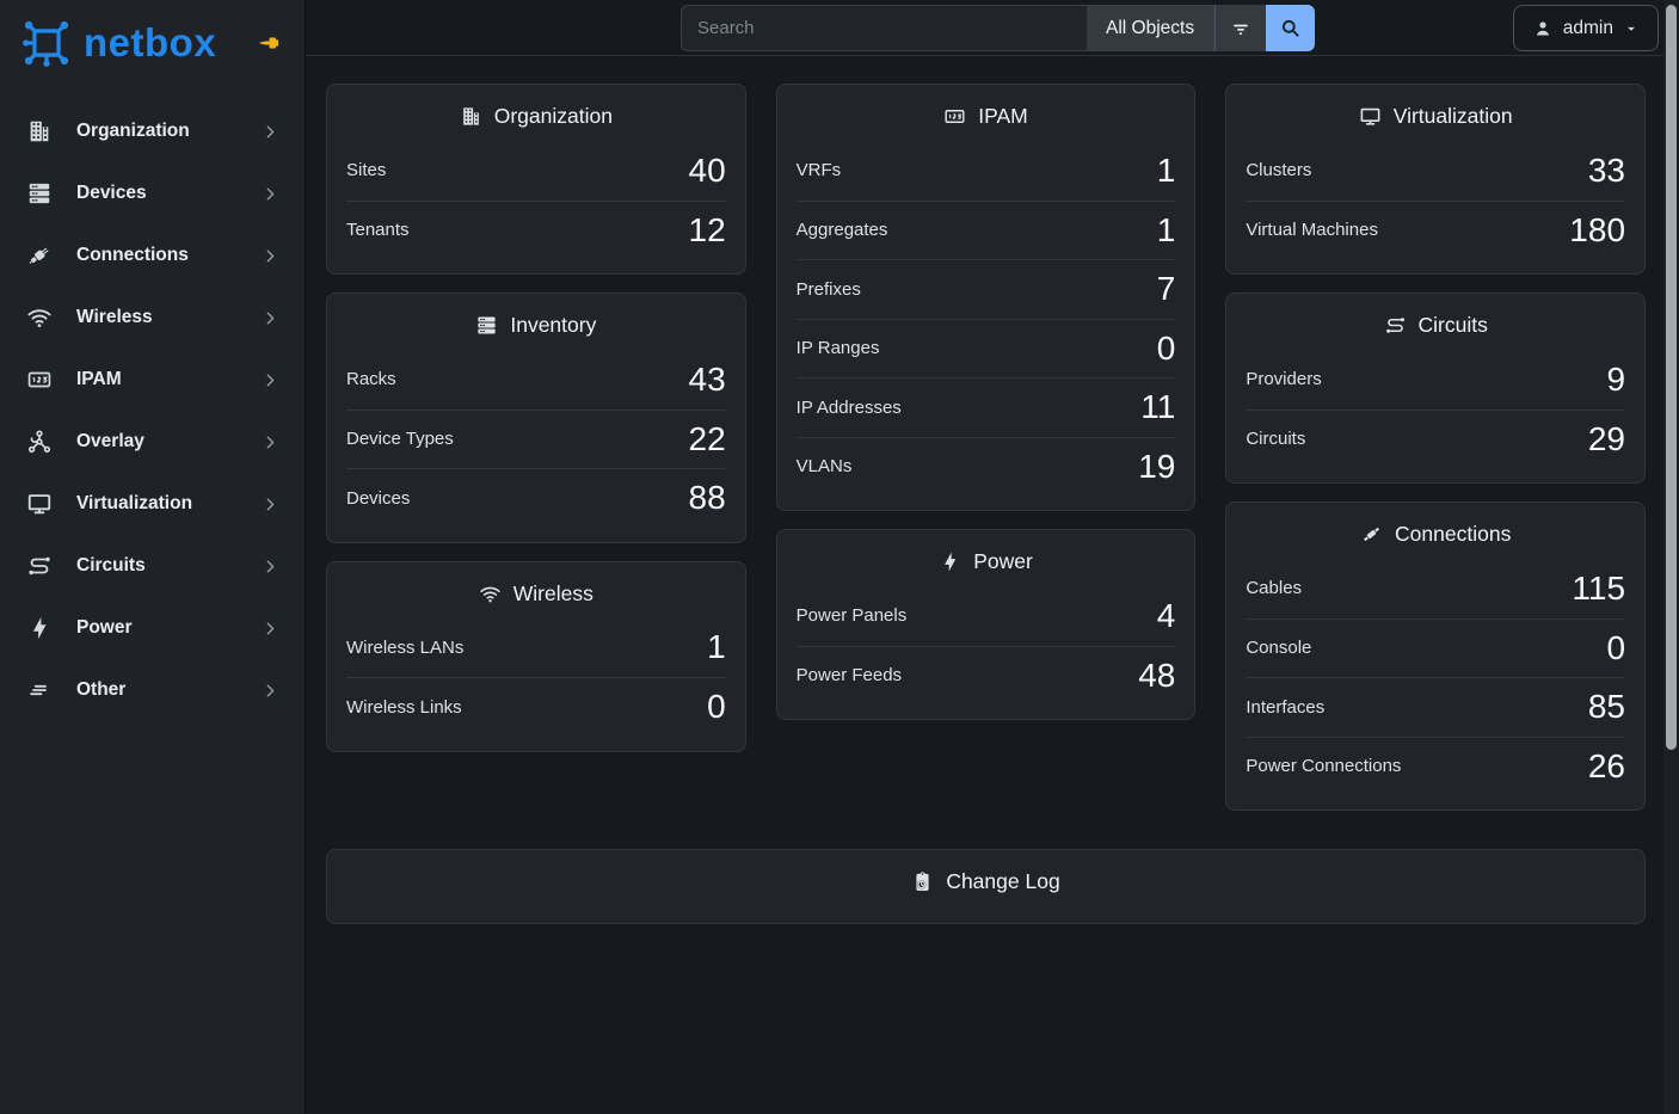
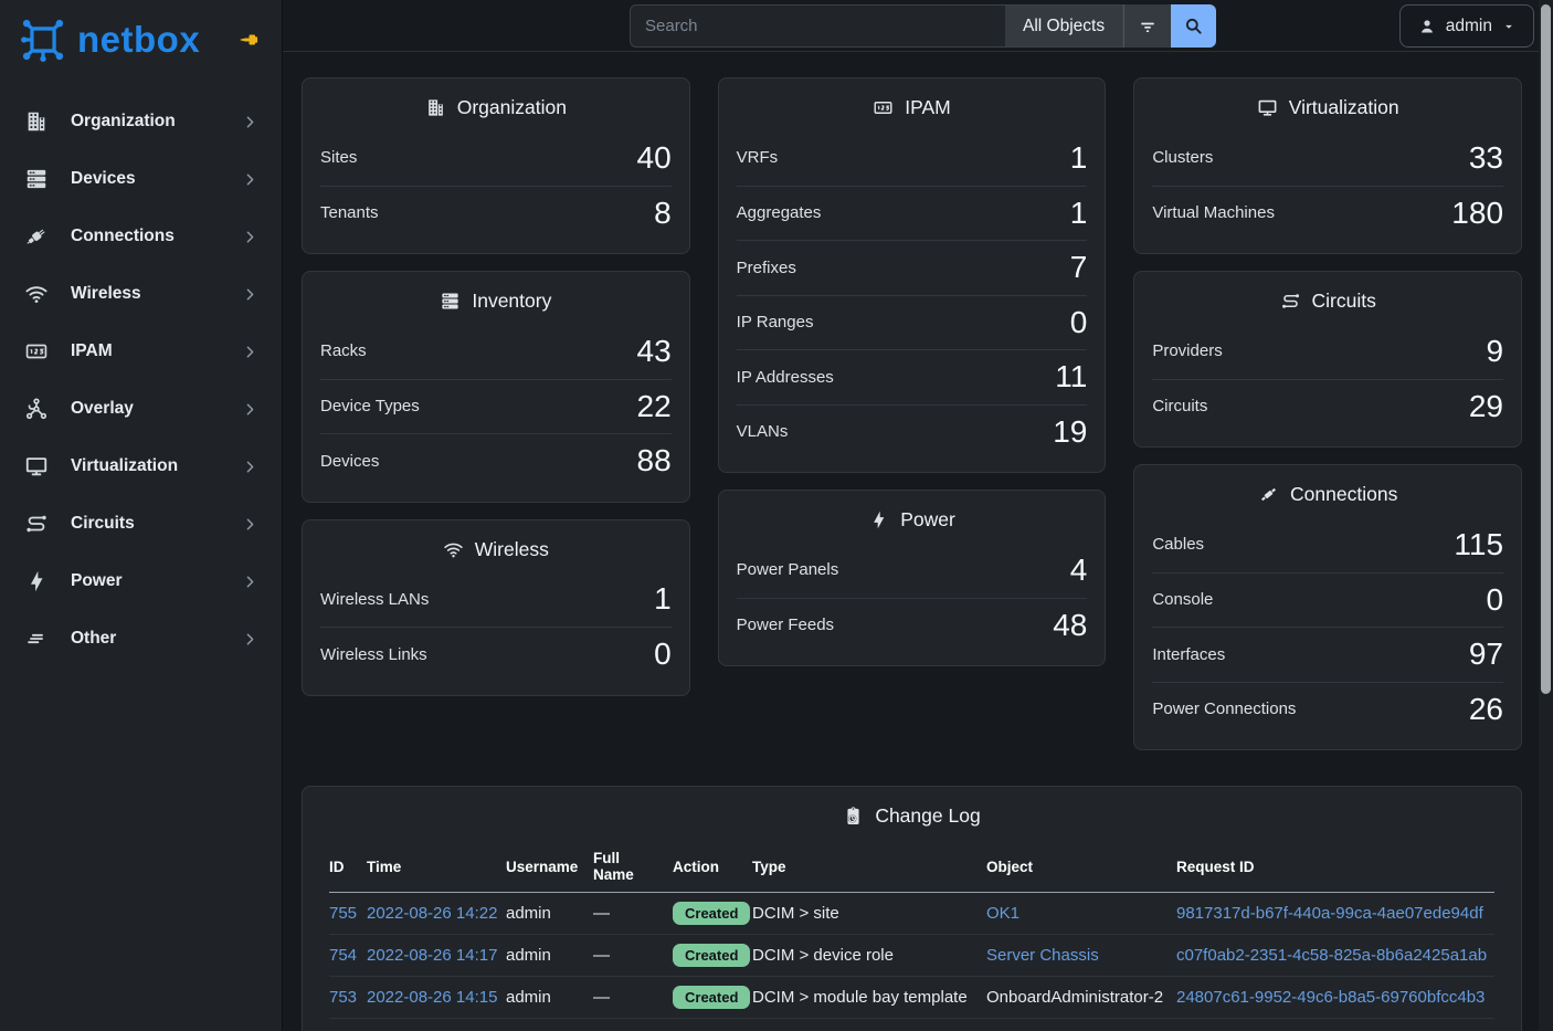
  netbox
  Organization
  Devices
  Connections
  Wireless
  IPAM
  Overlay
  Virtualization
  Circuits
  Power
  Other
  Search
  All Objects
  admin
  Organization
  Sites
  40
  Tenants
- 12
+ 8
  Inventory
  Racks
  43
  Device Types
  22
  Devices
  88
  Wireless
  Wireless LANs
  1
  Wireless Links
  0
  IPAM
  VRFs
  1
  Aggregates
  1
  Prefixes
  7
  IP Ranges
  0
  IP Addresses
  11
  VLANs
  19
  Power
  Power Panels
  4
  Power Feeds
  48
  Virtualization
  Clusters
  33
  Virtual Machines
  180
  Circuits
  Providers
  9
  Circuits
  29
  Connections
  Cables
  115
  Console
  0
  Interfaces
- 85
+ 97
  Power Connections
  26
  Change Log
+ ID	Time	Username	Full Name	Action	Type	Object	Request ID
+ 755	2022-08-26 14:22	admin	—	Created	DCIM > site	OK1	9817317d-b67f-440a-99ca-4ae07ede94df
+ 754	2022-08-26 14:17	admin	—	Created	DCIM > device role	Server Chassis	c07f0ab2-2351-4c58-825a-8b6a2425a1ab
+ 753	2022-08-26 14:15	admin	—	Created	DCIM > module bay template	OnboardAdministrator-2	24807c61-9952-49c6-b8a5-69760bfcc4b3
